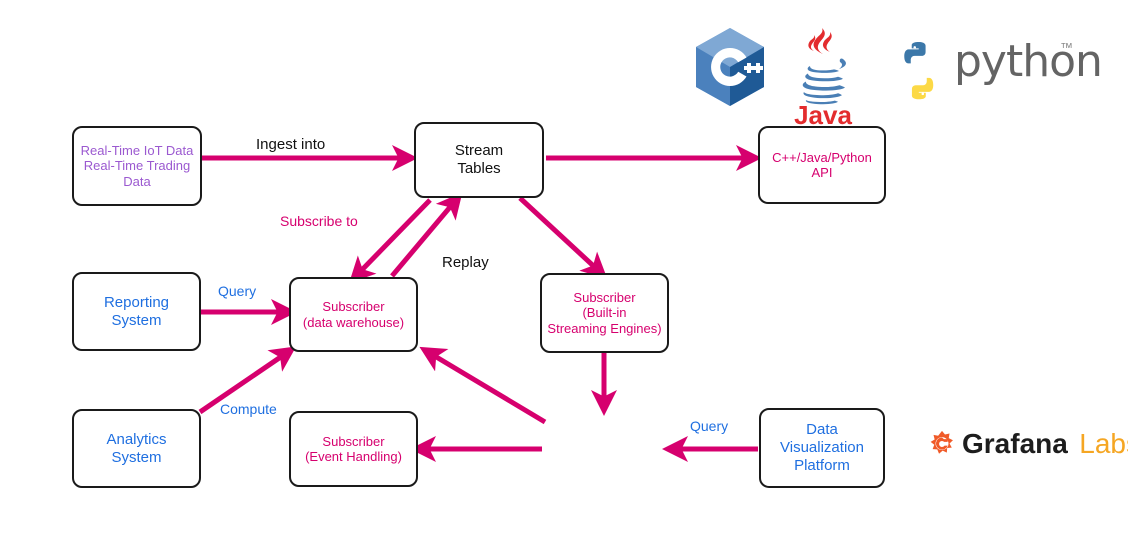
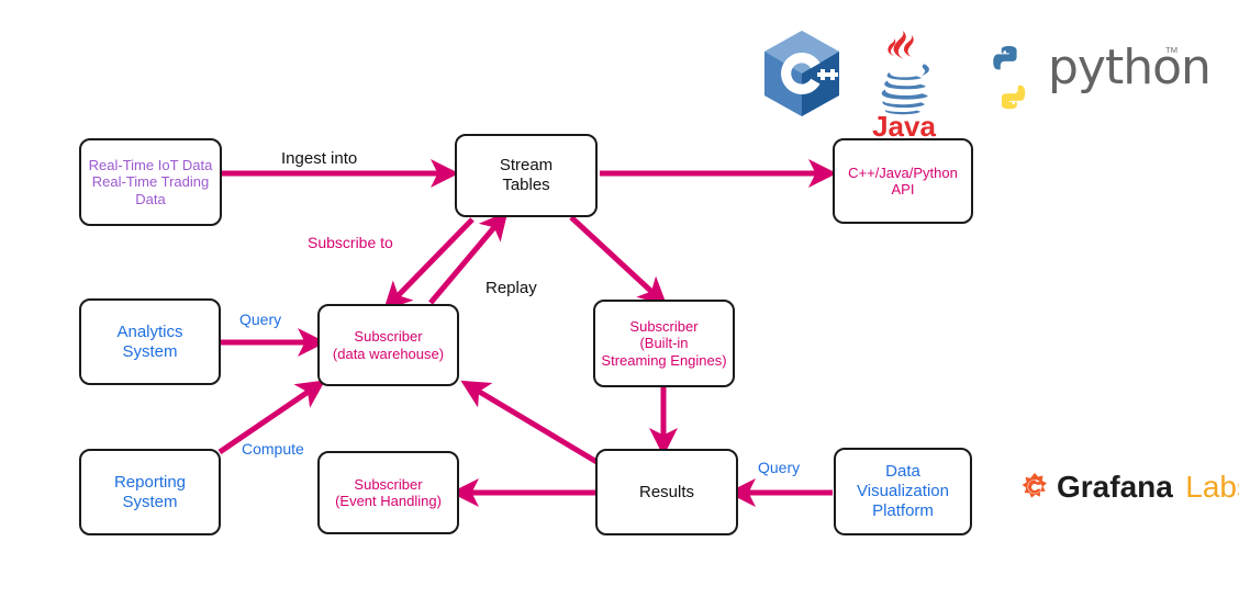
  Real-Time IoT Data
  Real-Time Trading
  Data
  Stream
  Tables
  C++/Java/Python
  API
- Reporting
+ Analytics
  System
  Subscriber
  (data warehouse)
  Subscriber
  (Built-in
  Streaming Engines)
- Analytics
+ Reporting
  System
  Subscriber
  (Event Handling)
+ Results
  Data
  Visualization
  Platform
  Ingest into
  Subscribe to
  Replay
  Query
  Compute
  Query
  Java
  python
  ™
  Grafana Lab
